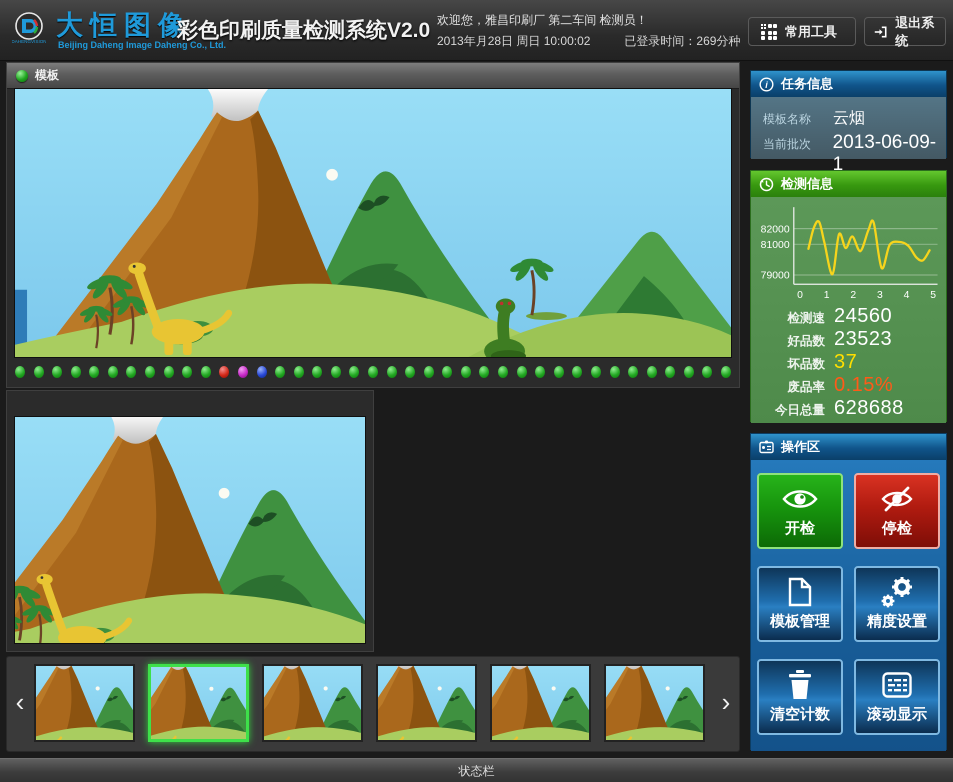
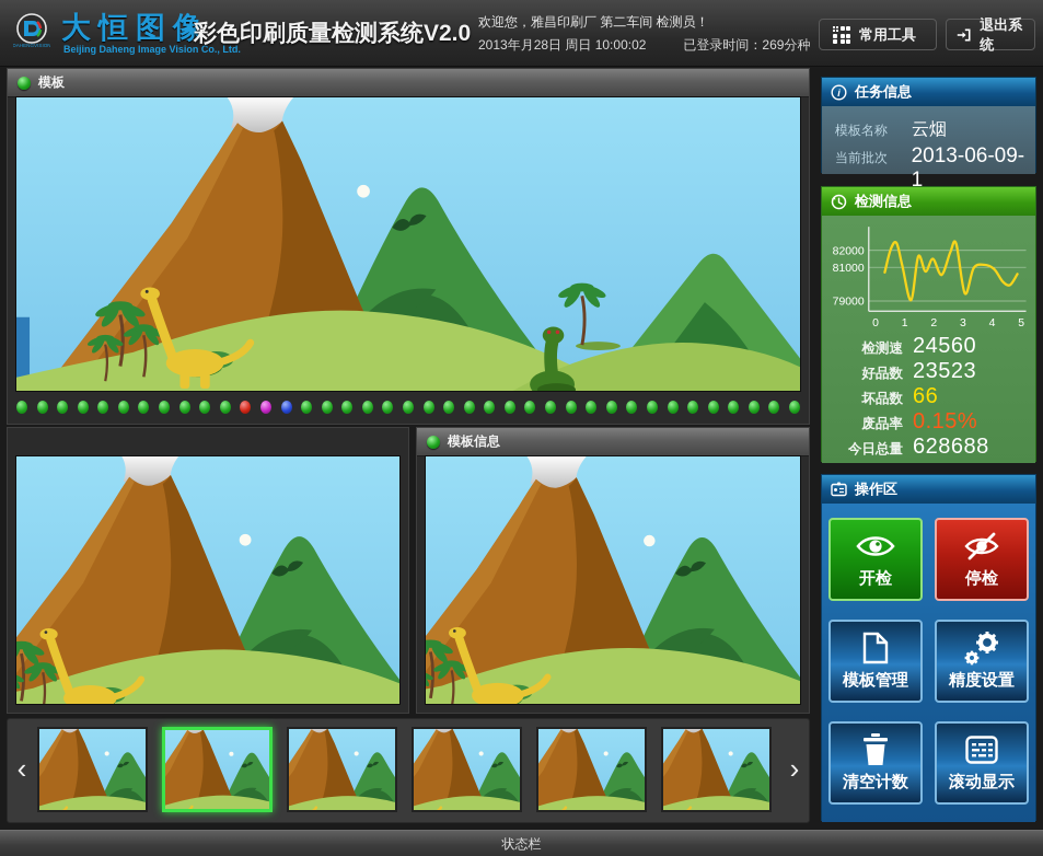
  大恒图像
- Beijing Daheng Image Daheng Co., Ltd.
+ Beijing Daheng Image Vision Co., Ltd.
  彩色印刷质量检测系统V2.0
  欢迎您，雅昌印刷厂 第二车间 检测员！
  2013年月28日 周日 10:00:02
  已登录时间：269分种
  常用工具
  退出系统
  模板
+ 模板信息
  ‹
  ›
  状态栏
  i
  任务信息
  模板名称
  云烟
  当前批次
  2013-06-09-1
  检测信息
  82000
  81000
  79000
  0
  1
  2
  3
  4
  5
  检测速
  24560
  好品数
  23523
  坏品数
- 37
+ 66
  废品率
  0.15%
  今日总量
  628688
  操作区
  开检
  停检
  模板管理
  精度设置
  清空计数
  滚动显示
